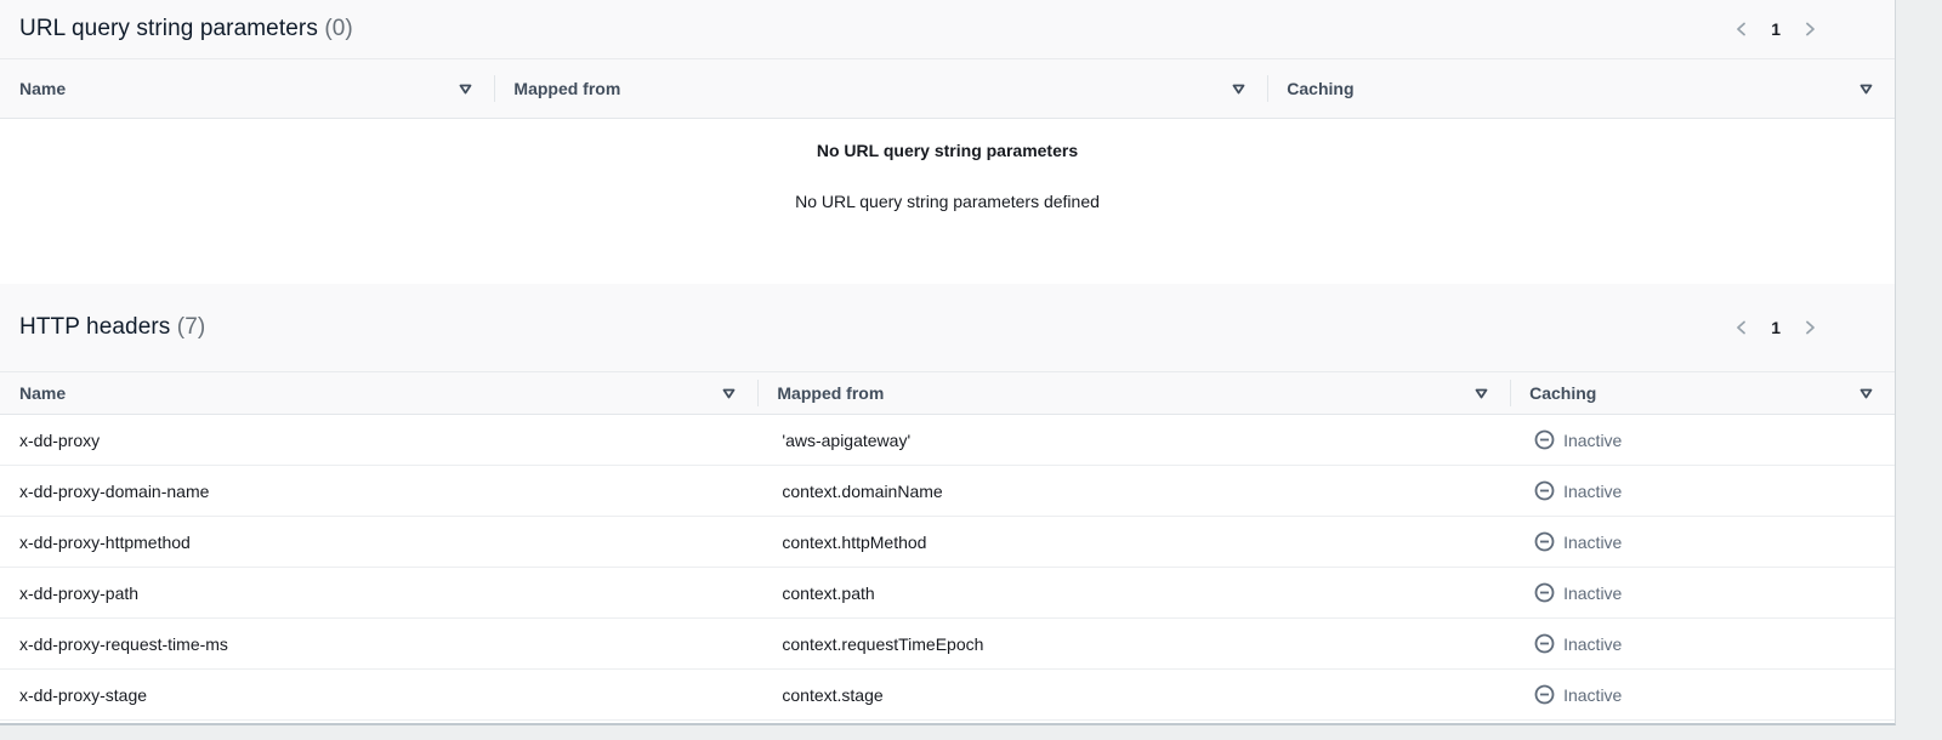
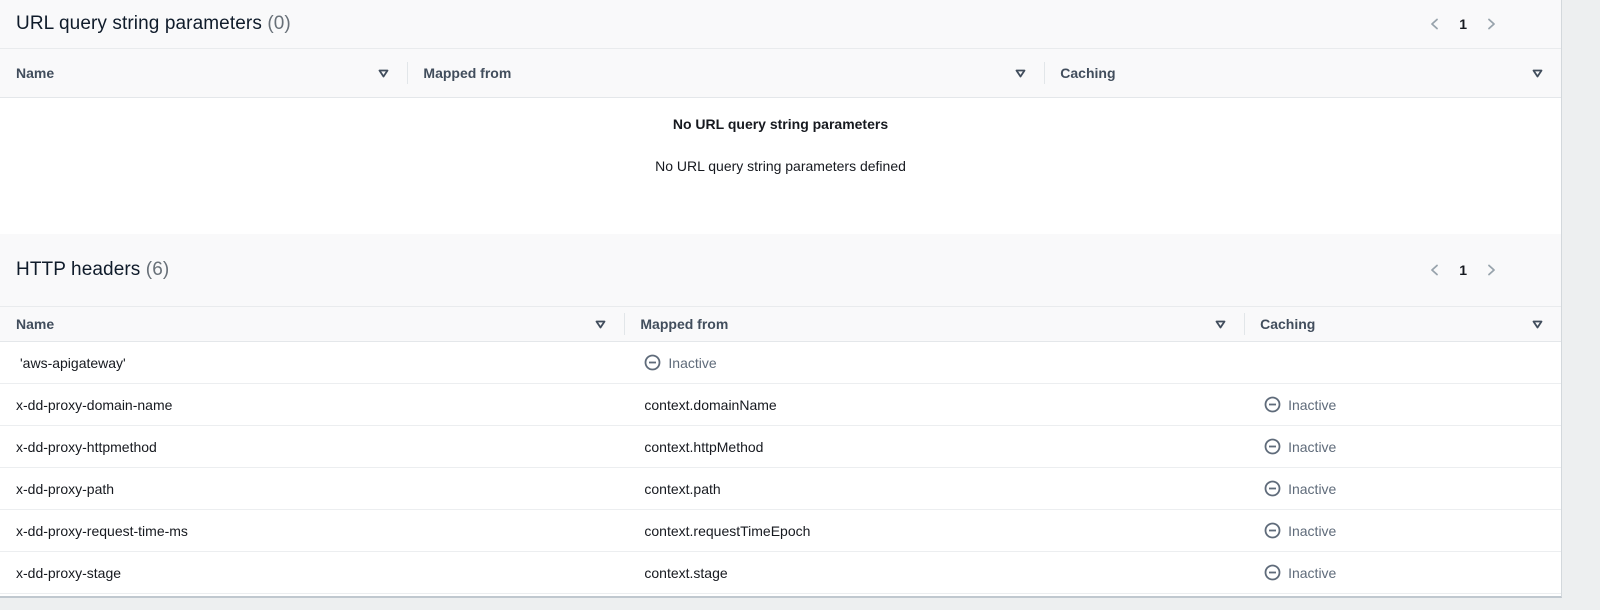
  URL query string parameters (0)
  1
  Name
  Mapped from
  Caching
  No URL query string parameters
  No URL query string parameters defined
- HTTP headers (7)
+ HTTP headers (6)
  1
  Name
  Mapped from
  Caching
- x-dd-proxy
  'aws-apigateway'
  Inactive
  x-dd-proxy-domain-name
  context.domainName
  Inactive
  x-dd-proxy-httpmethod
  context.httpMethod
  Inactive
  x-dd-proxy-path
  context.path
  Inactive
  x-dd-proxy-request-time-ms
  context.requestTimeEpoch
  Inactive
  x-dd-proxy-stage
  context.stage
  Inactive
